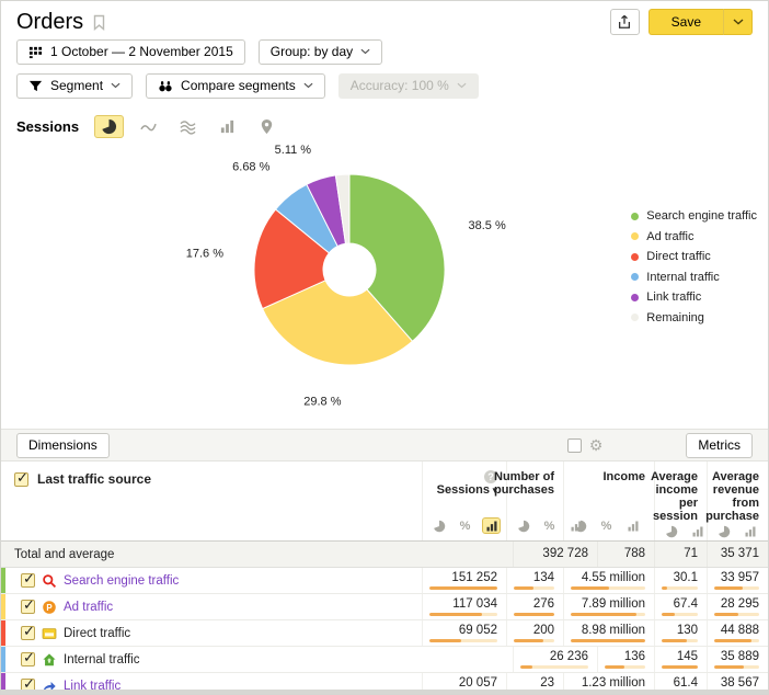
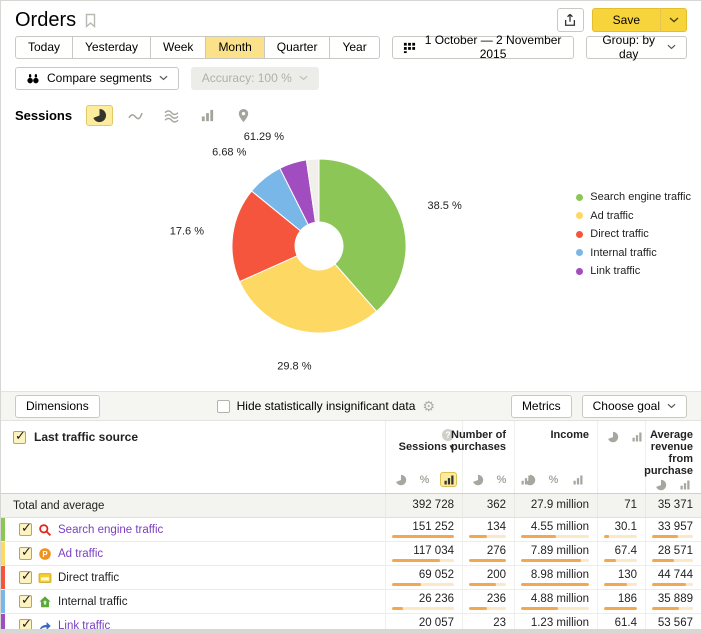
  Orders
  Save
+ Today
+ Yesterday
+ Week
+ Month
+ Quarter
+ Year
  1 October — 2 November 2015
  Group: by day
- Segment
  Compare segments
  Accuracy: 100 %
  Sessions
  38.5 %
  29.8 %
  17.6 %
  6.68 %
- 5.11 %
+ 61.29 %
  Search engine traffic
  Ad traffic
  Direct traffic
  Internal traffic
  Link traffic
- Remaining
  Dimensions
+ Hide statistically insignificant data
  ⚙
  Metrics
+ Choose goal
  Last traffic source
  ? Sessions ▾
  %
  Number of purchases
  %
  Income
  %
- Average income per session
  Average revenue from purchase
  Total and average
  392 728
- 788
+ 362
+ 27.9 million
  71
  35 371
  Search engine traffic
  151 252
  134
  4.55 million
  30.1
  33 957
  P
  Ad traffic
  117 034
  276
  7.89 million
  67.4
- 28 295
+ 28 571
  Direct traffic
  69 052
  200
  8.98 million
  130
- 44 888
+ 44 744
  Internal traffic
  26 236
- 136
+ 236
+ 4.88 million
- 145
+ 186
  35 889
  Link traffic
  20 057
  23
  1.23 million
  61.4
- 38 567
+ 53 567
